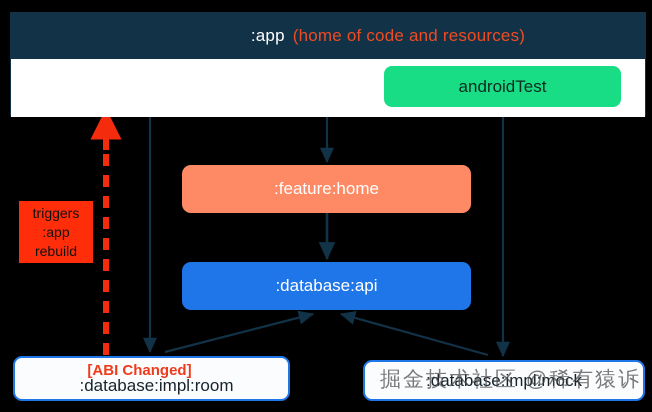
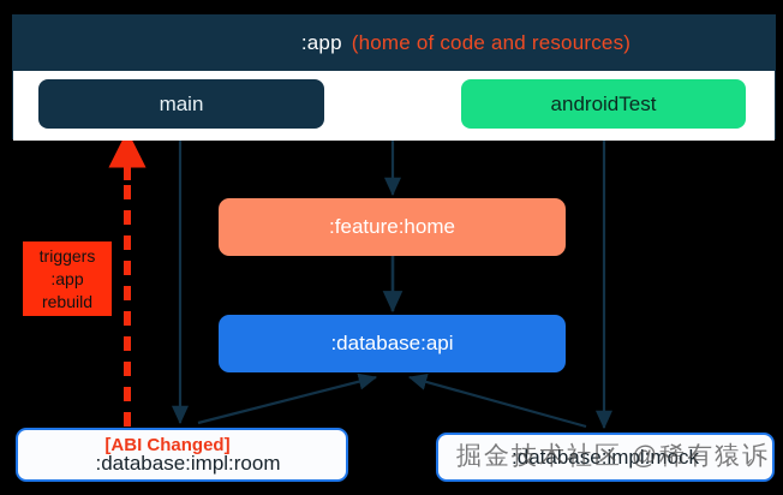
  :app
  (home of code and resources)
+ main
  androidTest
  :feature:home
  :database:api
  [ABI Changed]
  :database:impl:room
  :database:impl:mock
  triggers
  :app
  rebuild
  掘金技术社区 @稀有猿诉
